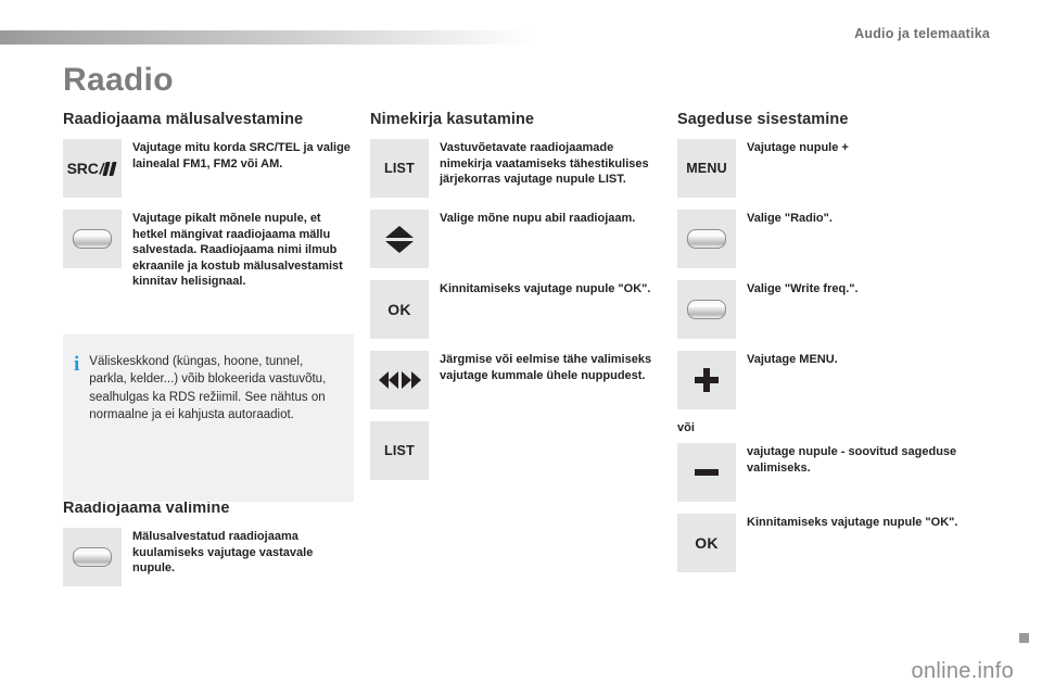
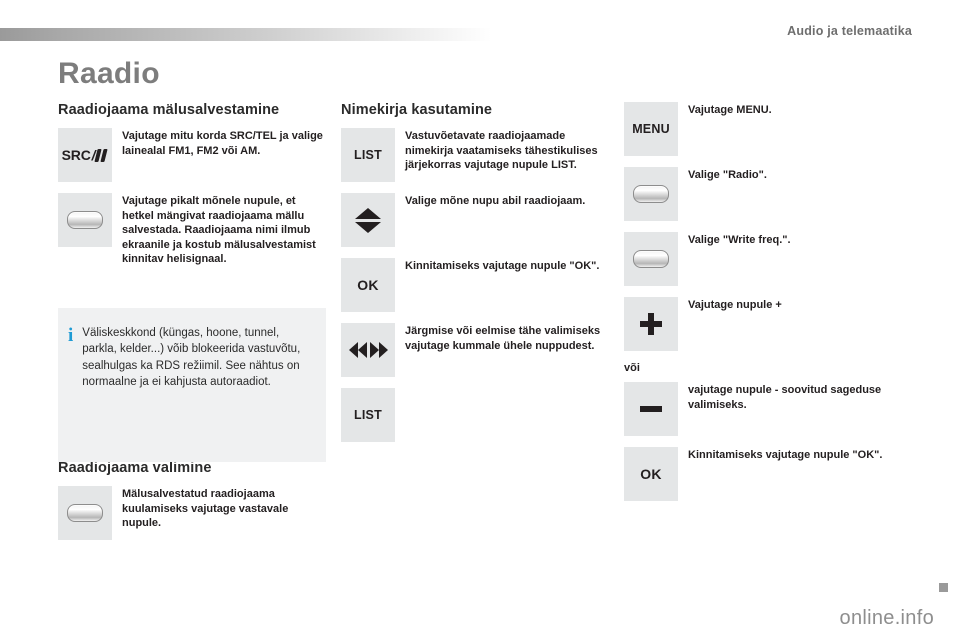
  Audio ja telemaatika
  Raadio
  Raadiojaama mälusalvestamine
  SRC
  /
  Vajutage mitu korda SRC/TEL ja valige lainealal FM1, FM2 või AM.
  Vajutage pikalt mõnele nupule, et hetkel mängivat raadiojaama mällu salvestada. Raadiojaama nimi ilmub ekraanile ja kostub mälusalvestamist kinnitav helisignaal.
  Raadiojaama valimine
  Mälusalvestatud raadiojaama kuulamiseks vajutage vastavale nupule.
  i
  Väliskeskkond (küngas, hoone, tunnel, parkla, kelder...) võib blokeerida vastuvõtu, sealhulgas ka RDS režiimil. See nähtus on normaalne ja ei kahjusta autoraadiot.
  Nimekirja kasutamine
  LIST
  Vastuvõetavate raadiojaamade nimekirja vaatamiseks tähestikulises järjekorras vajutage nupule LIST.
  Valige mõne nupu abil raadiojaam.
  OK
  Kinnitamiseks vajutage nupule "OK".
  Järgmise või eelmise tähe valimiseks vajutage kummale ühele nuppudest.
  LIST
- Sageduse sisestamine
  MENU
- Vajutage nupule +
+ Vajutage MENU.
  Valige "Radio".
  Valige "Write freq.".
- Vajutage MENU.
+ Vajutage nupule +
  või
  vajutage nupule - soovitud sageduse valimiseks.
  OK
  Kinnitamiseks vajutage nupule "OK".
  online.info
